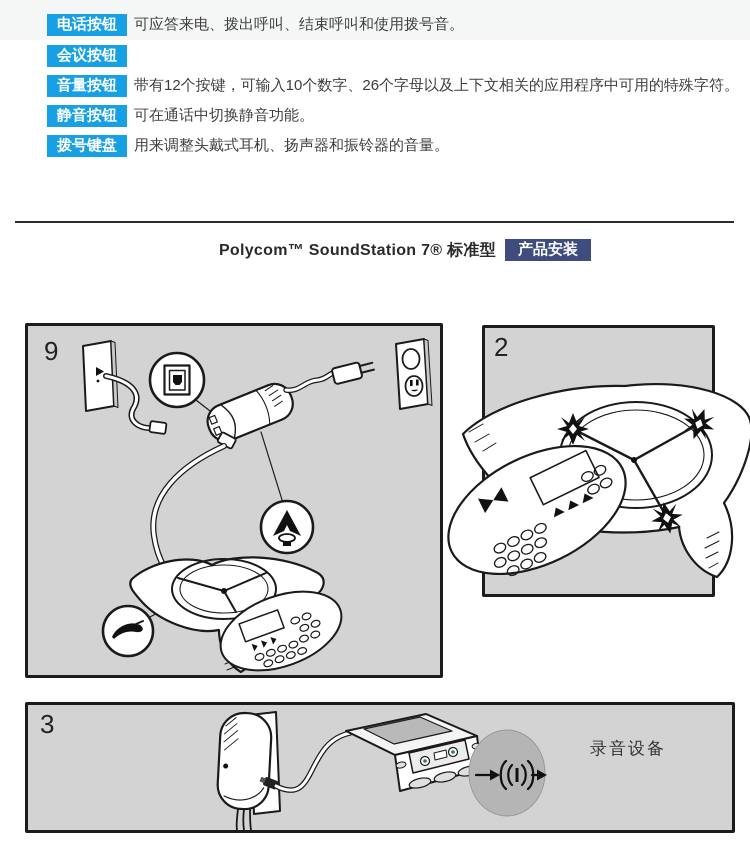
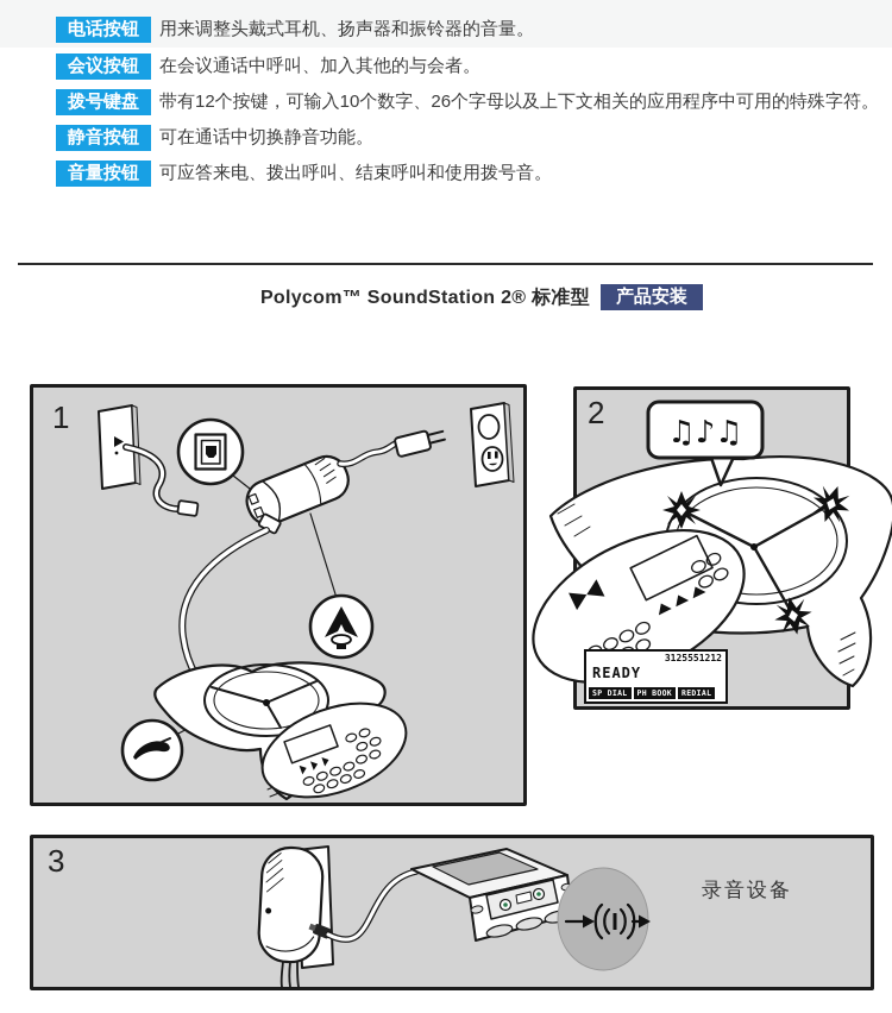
  电话按钮
- 可应答来电、拨出呼叫、结束呼叫和使用拨号音。
+ 用来调整头戴式耳机、扬声器和振铃器的音量。
  会议按钮
+ 在会议通话中呼叫、加入其他的与会者。
- 音量按钮
+ 拨号键盘
  带有12个按键，可输入10个数字、26个字母以及上下文相关的应用程序中可用的特殊字符。
  静音按钮
  可在通话中切换静音功能。
- 拨号键盘
+ 音量按钮
- 用来调整头戴式耳机、扬声器和振铃器的音量。
+ 可应答来电、拨出呼叫、结束呼叫和使用拨号音。
- Polycom™ SoundStation 7® 标准型
+ Polycom™ SoundStation 2® 标准型
  产品安装
- 9
+ 1
  2
+ ♫♪♫
+ 3125551212
+ READY
+ SP DIAL
+ PH BOOK
+ REDIAL
  3
  录音设备
